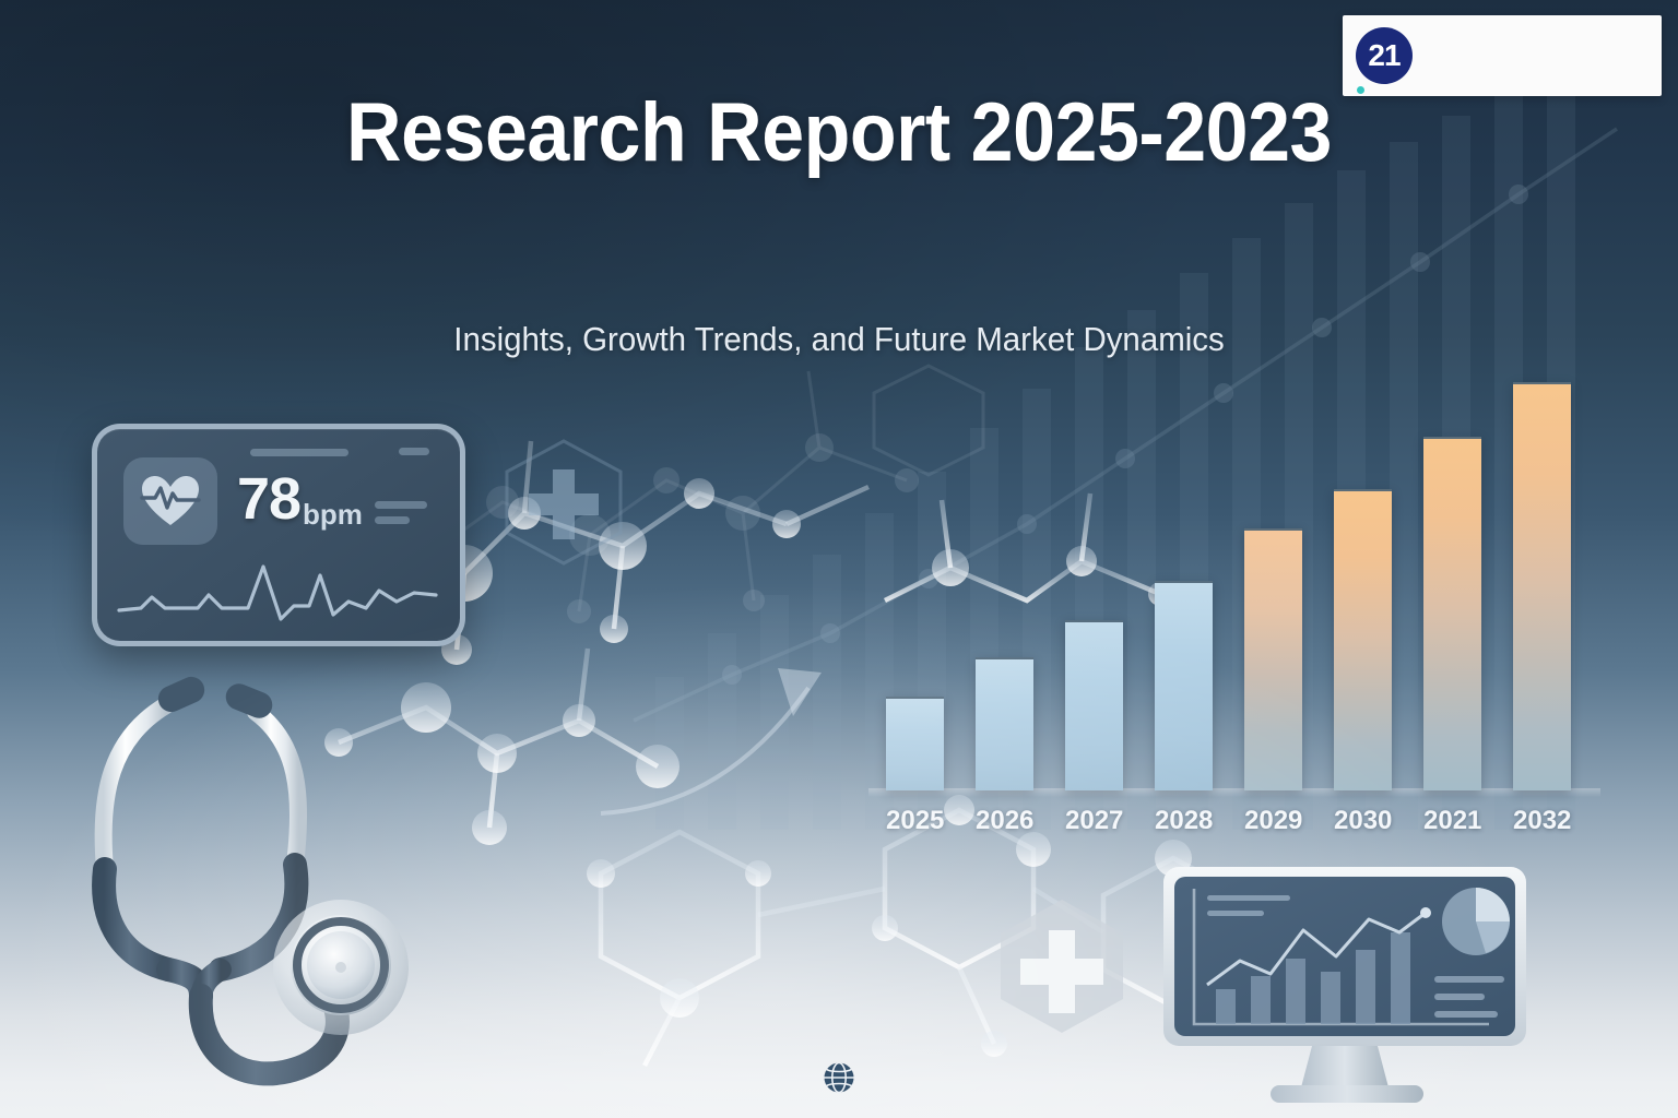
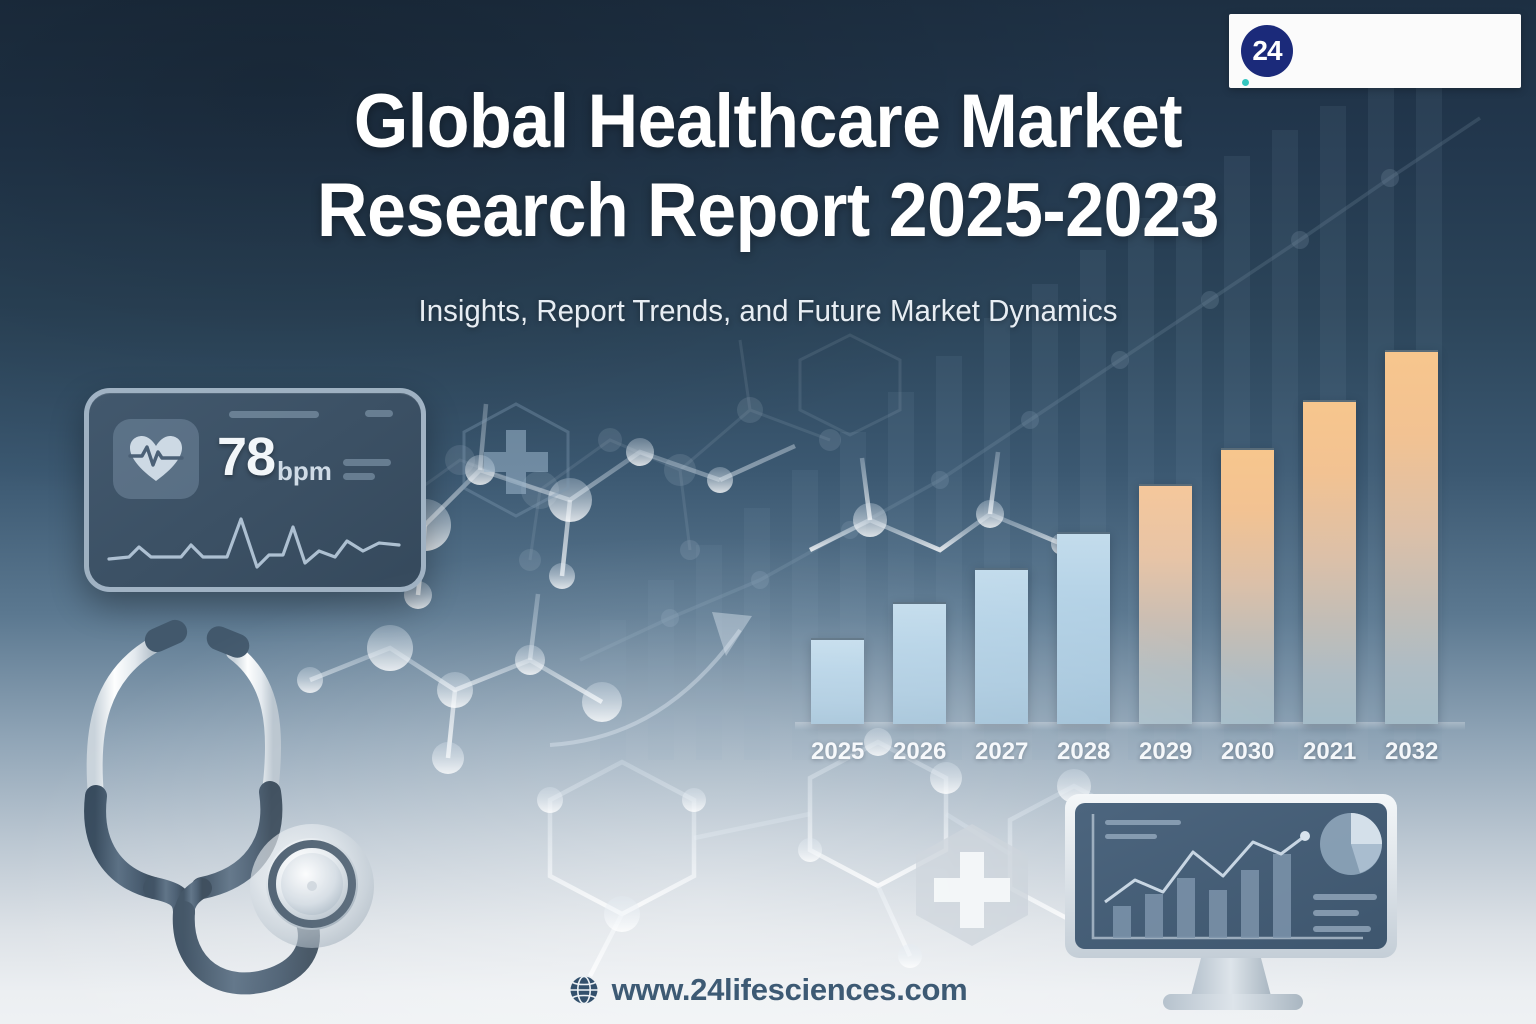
- 21
+ 24
+ Global Healthcare Market
  Research Report 2025-2023
- Insights, Growth Trends, and Future Market Dynamics
+ Insights, Report Trends, and Future Market Dynamics
+ www.24lifesciences.com
